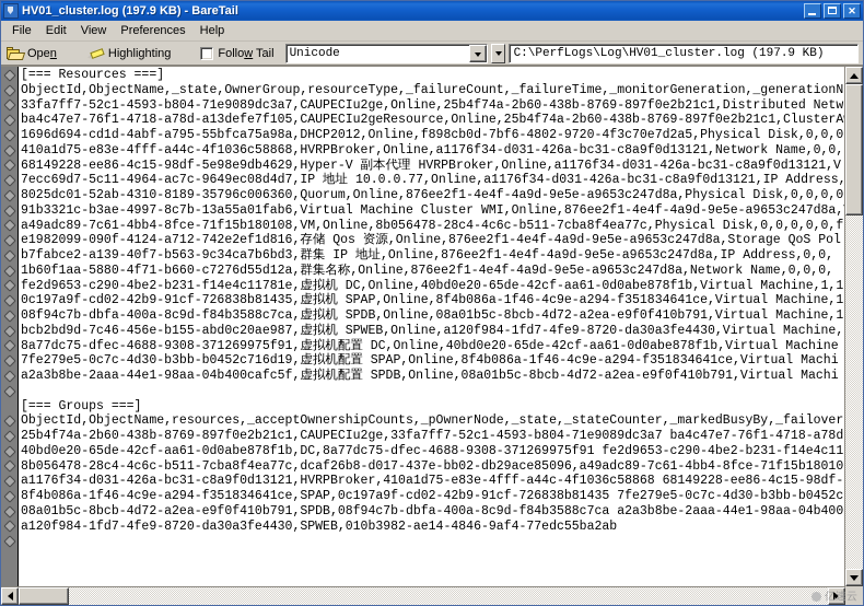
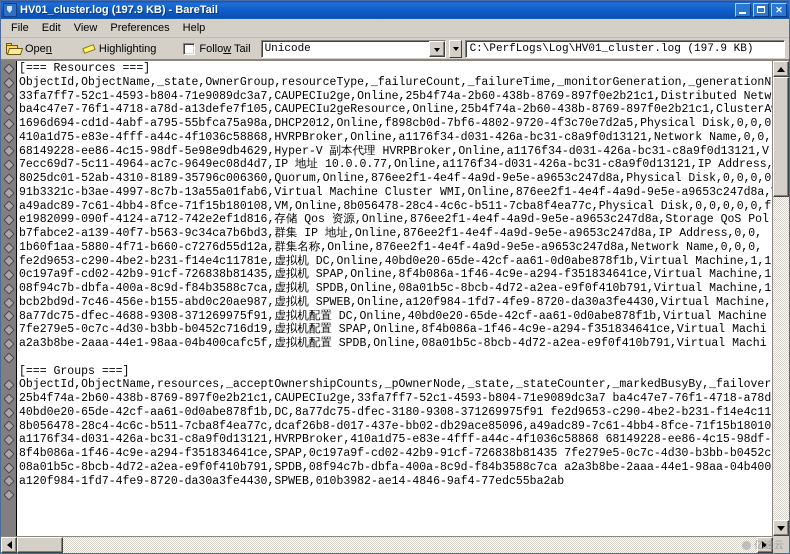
  HV01_cluster.log (197.9 KB) - BareTail
  ✕
  File
  Edit
  View
  Preferences
  Help
  Open
  Highlighting
  Follow Tail
  Unicode
  C:\PerfLogs\Log\HV01_cluster.log (197.9 KB)
  [=== Resources ===]
  ObjectId,ObjectName,_state,OwnerGroup,resourceType,_failureCount,_failureTime,_monitorGeneration,_generationN
  33fa7ff7-52c1-4593-b804-71e9089dc3a7,CAUPECIu2ge,Online,25b4f74a-2b60-438b-8769-897f0e2b21c1,Distributed Netw
  ba4c47e7-76f1-4718-a78d-a13defe7f105,CAUPECIu2geResource,Online,25b4f74a-2b60-438b-8769-897f0e2b21c1,ClusterA
  1696d694-cd1d-4abf-a795-55bfca75a98a,DHCP2012,Online,f898cb0d-7bf6-4802-9720-4f3c70e7d2a5,Physical Disk,0,0,0
  410a1d75-e83e-4fff-a44c-4f1036c58868,HVRPBroker,Online,a1176f34-d031-426a-bc31-c8a9f0d13121,Network Name,0,0,
  68149228-ee86-4c15-98df-5e98e9db4629,Hyper-V 副本代理 HVRPBroker,Online,a1176f34-d031-426a-bc31-c8a9f0d13121,V
  7ecc69d7-5c11-4964-ac7c-9649ec08d4d7,IP 地址 10.0.0.77,Online,a1176f34-d031-426a-bc31-c8a9f0d13121,IP Address,
  8025dc01-52ab-4310-8189-35796c006360,Quorum,Online,876ee2f1-4e4f-4a9d-9e5e-a9653c247d8a,Physical Disk,0,0,0,0
  91b3321c-b3ae-4997-8c7b-13a55a01fab6,Virtual Machine Cluster WMI,Online,876ee2f1-4e4f-4a9d-9e5e-a9653c247d8a,
  a49adc89-7c61-4bb4-8fce-71f15b180108,VM,Online,8b056478-28c4-4c6c-b511-7cba8f4ea77c,Physical Disk,0,0,0,0,0,f
  e1982099-090f-4124-a712-742e2ef1d816,存储 Qos 资源,Online,876ee2f1-4e4f-4a9d-9e5e-a9653c247d8a,Storage QoS Pol
  b7fabce2-a139-40f7-b563-9c34ca7b6bd3,群集 IP 地址,Online,876ee2f1-4e4f-4a9d-9e5e-a9653c247d8a,IP Address,0,0,
  1b60f1aa-5880-4f71-b660-c7276d55d12a,群集名称,Online,876ee2f1-4e4f-4a9d-9e5e-a9653c247d8a,Network Name,0,0,0,
  fe2d9653-c290-4be2-b231-f14e4c11781e,虚拟机 DC,Online,40bd0e20-65de-42cf-aa61-0d0abe878f1b,Virtual Machine,1,1
  0c197a9f-cd02-42b9-91cf-726838b81435,虚拟机 SPAP,Online,8f4b086a-1f46-4c9e-a294-f351834641ce,Virtual Machine,1
  08f94c7b-dbfa-400a-8c9d-f84b3588c7ca,虚拟机 SPDB,Online,08a01b5c-8bcb-4d72-a2ea-e9f0f410b791,Virtual Machine,1
  bcb2bd9d-7c46-456e-b155-abd0c20ae987,虚拟机 SPWEB,Online,a120f984-1fd7-4fe9-8720-da30a3fe4430,Virtual Machine,
  8a77dc75-dfec-4688-9308-371269975f91,虚拟机配置 DC,Online,40bd0e20-65de-42cf-aa61-0d0abe878f1b,Virtual Machine
  7fe279e5-0c7c-4d30-b3bb-b0452c716d19,虚拟机配置 SPAP,Online,8f4b086a-1f46-4c9e-a294-f351834641ce,Virtual Machi
  a2a3b8be-2aaa-44e1-98aa-04b400cafc5f,虚拟机配置 SPDB,Online,08a01b5c-8bcb-4d72-a2ea-e9f0f410b791,Virtual Machi
  [=== Groups ===]
  ObjectId,ObjectName,resources,_acceptOwnershipCounts,_pOwnerNode,_state,_stateCounter,_markedBusyBy,_failover
  25b4f74a-2b60-438b-8769-897f0e2b21c1,CAUPECIu2ge,33fa7ff7-52c1-4593-b804-71e9089dc3a7 ba4c47e7-76f1-4718-a78d
- 40bd0e20-65de-42cf-aa61-0d0abe878f1b,DC,8a77dc75-dfec-4688-9308-371269975f91 fe2d9653-c290-4be2-b231-f14e4c11
+ 40bd0e20-65de-42cf-aa61-0d0abe878f1b,DC,8a77dc75-dfec-3180-9308-371269975f91 fe2d9653-c290-4be2-b231-f14e4c11
  8b056478-28c4-4c6c-b511-7cba8f4ea77c,dcaf26b8-d017-437e-bb02-db29ace85096,a49adc89-7c61-4bb4-8fce-71f15b18010
  a1176f34-d031-426a-bc31-c8a9f0d13121,HVRPBroker,410a1d75-e83e-4fff-a44c-4f1036c58868 68149228-ee86-4c15-98df-
  8f4b086a-1f46-4c9e-a294-f351834641ce,SPAP,0c197a9f-cd02-42b9-91cf-726838b81435 7fe279e5-0c7c-4d30-b3bb-b0452c
  08a01b5c-8bcb-4d72-a2ea-e9f0f410b791,SPDB,08f94c7b-dbfa-400a-8c9d-f84b3588c7ca a2a3b8be-2aaa-44e1-98aa-04b400
  a120f984-1fd7-4fe9-8720-da30a3fe4430,SPWEB,010b3982-ae14-4846-9af4-77edc55ba2ab
  亿速云
